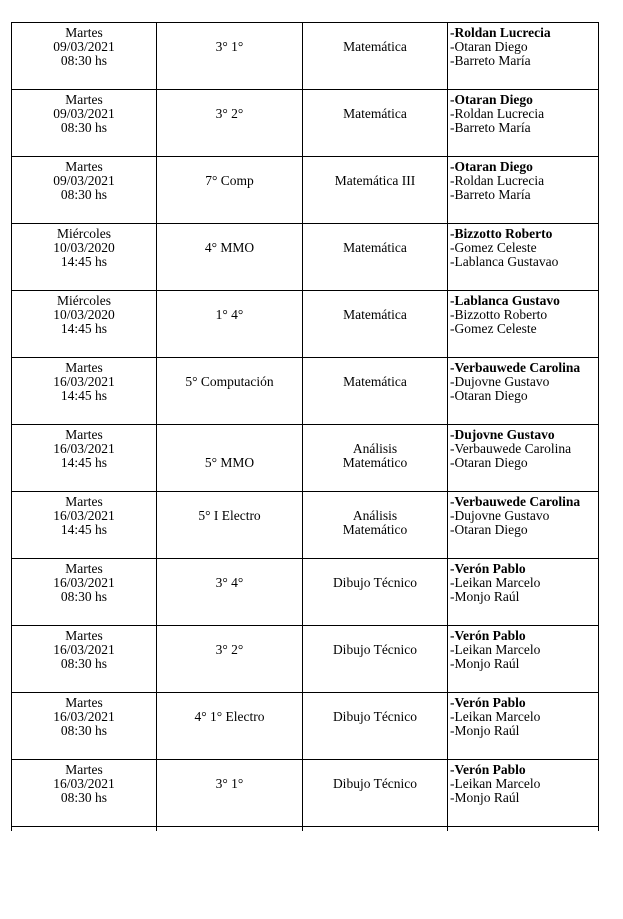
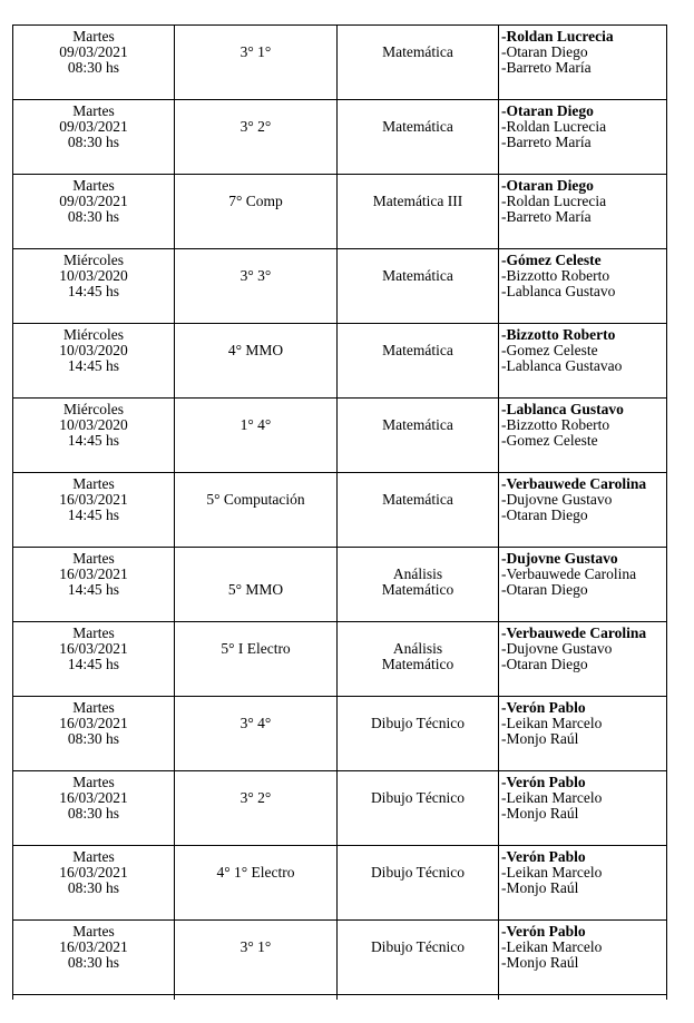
  Martes 09/03/2021 08:30 hs	3° 1°	Matemática	-Roldan Lucrecia-Otaran Diego -Barreto María
  Martes 09/03/2021 08:30 hs	3° 2°	Matemática	-Otaran Diego-Roldan Lucrecia -Barreto María
  Martes 09/03/2021 08:30 hs	7° Comp	Matemática III	-Otaran Diego-Roldan Lucrecia -Barreto María
+ Miércoles 10/03/2020 14:45 hs	3° 3°	Matemática	-Gómez Celeste-Bizzotto Roberto -Lablanca Gustavo
  Miércoles 10/03/2020 14:45 hs	4° MMO	Matemática	-Bizzotto Roberto-Gomez Celeste -Lablanca Gustavao
  Miércoles 10/03/2020 14:45 hs	1° 4°	Matemática	-Lablanca Gustavo-Bizzotto Roberto -Gomez Celeste
  Martes 16/03/2021 14:45 hs	5° Computación	Matemática	-Verbauwede Carolina-Dujovne Gustavo -Otaran Diego
  Martes 16/03/2021 14:45 hs	5° MMO	Análisis Matemático	-Dujovne Gustavo-Verbauwede Carolina -Otaran Diego
  Martes 16/03/2021 14:45 hs	5° I Electro	Análisis Matemático	-Verbauwede Carolina-Dujovne Gustavo -Otaran Diego
  Martes 16/03/2021 08:30 hs	3° 4°	Dibujo Técnico	-Verón Pablo-Leikan Marcelo -Monjo Raúl
  Martes 16/03/2021 08:30 hs	3° 2°	Dibujo Técnico	-Verón Pablo-Leikan Marcelo -Monjo Raúl
  Martes 16/03/2021 08:30 hs	4° 1° Electro	Dibujo Técnico	-Verón Pablo-Leikan Marcelo -Monjo Raúl
  Martes 16/03/2021 08:30 hs	3° 1°	Dibujo Técnico	-Verón Pablo-Leikan Marcelo -Monjo Raúl
